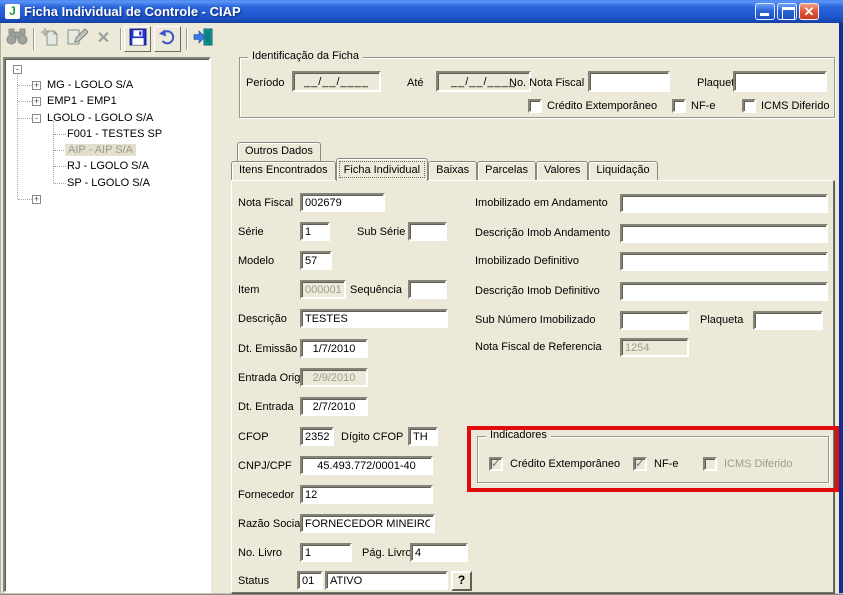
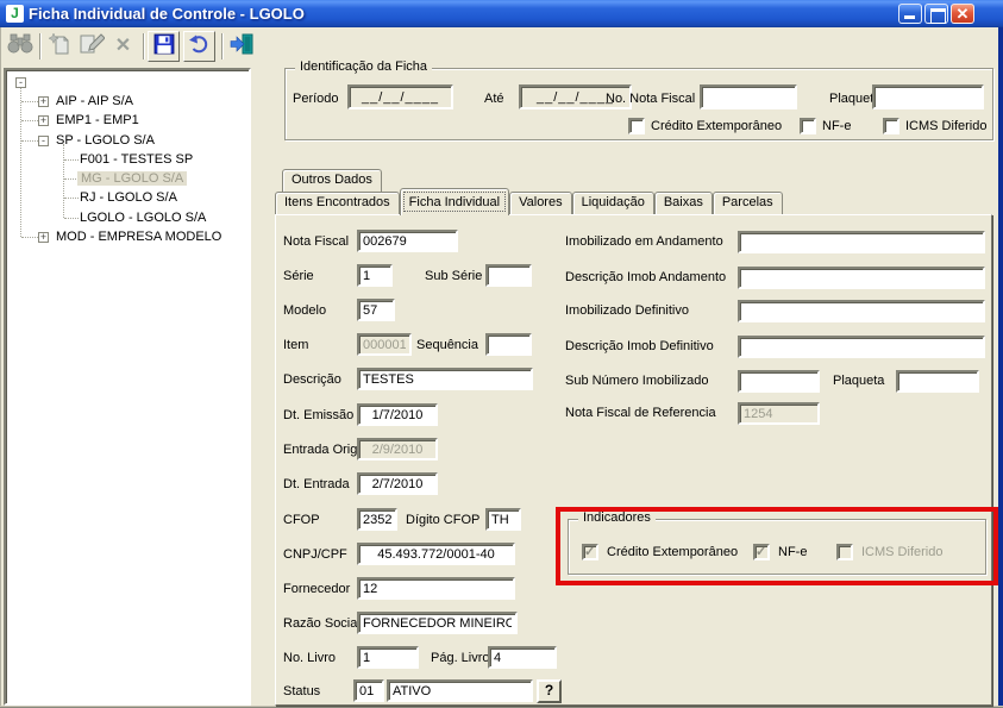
  J
- Ficha Individual de Controle - CIAP
+ Ficha Individual de Controle - LGOLO
  ✕
  ✕
  -
  +
- MG - LGOLO S/A
+ AIP - AIP S/A
  +
  EMP1 - EMP1
  -
- LGOLO - LGOLO S/A
+ SP - LGOLO S/A
  F001 - TESTES SP
- AIP - AIP S/A
+ MG - LGOLO S/A
  RJ - LGOLO S/A
- SP - LGOLO S/A
+ LGOLO - LGOLO S/A
  +
+ MOD - EMPRESA MODELO
  Identificação da Ficha
  Período
  __/__/____
  Até
  __/__/____
  No. Nota Fiscal
  Plaque
  Crédito Extemporâneo
  NF-e
  ICMS Diferido
  Outros Dados
  Itens Encontrados
  Ficha Individual
- Baixas
+ Valores
- Parcelas
+ Liquidação
- Valores
+ Baixas
- Liquidação
+ Parcelas
  Nota Fiscal
  002679
  Série
  1
  Sub Série
  Modelo
  57
  Item
  000001
  Sequência
  Descrição
  TESTES
  Dt. Emissão
  1/7/2010
  Entrada Orig
  2/9/2010
  Dt. Entrada
  2/7/2010
  CFOP
  2352
  Dígito CFOP
  TH
  CNPJ/CPF
  45.493.772/0001-40
  Fornecedor
  12
  Razão Socia
  FORNECEDOR MINEIRO
  No. Livro
  1
  Pág. Livro
  4
  Status
  01
  ATIVO
  ?
  Imobilizado em Andamento
  Descrição Imob Andamento
  Imobilizado Definitivo
  Descrição Imob Definitivo
  Sub Número Imobilizado
  Plaqueta
  Nota Fiscal de Referencia
  1254
  Indicadores
  Crédito Extemporâneo
  NF-e
  ICMS Diferido
